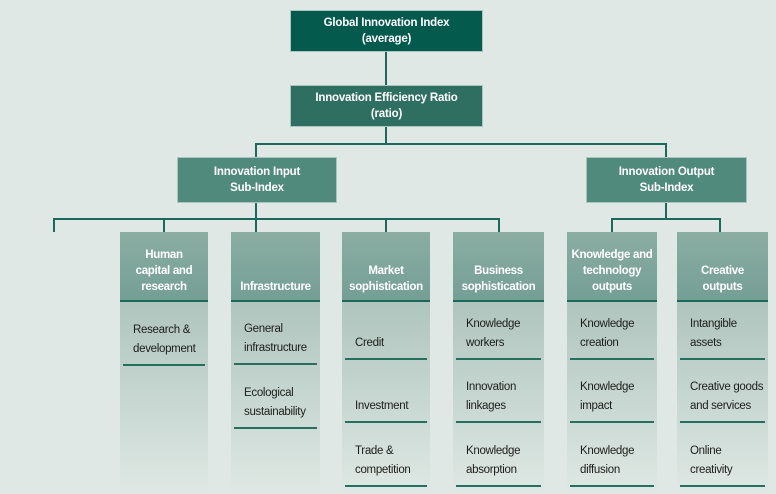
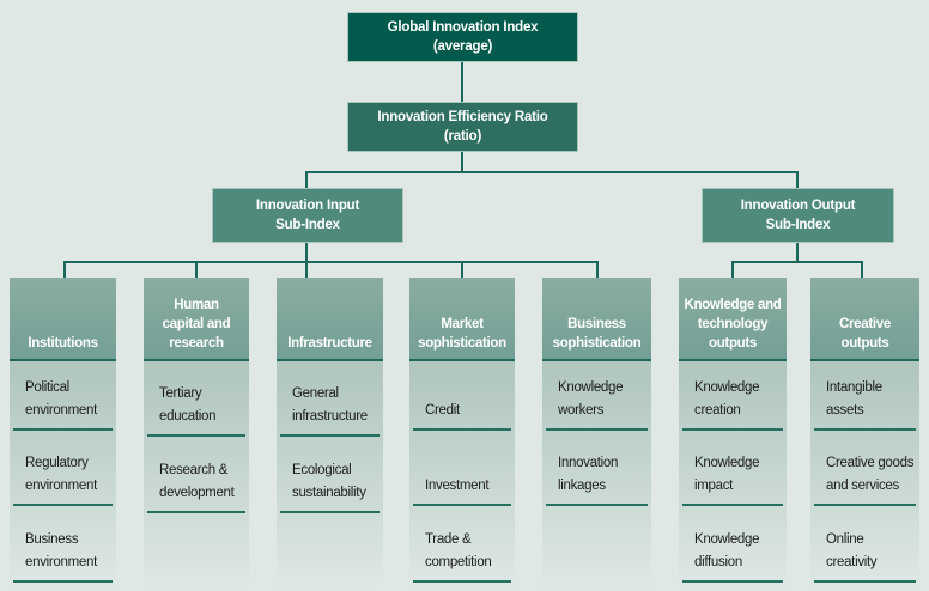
  Global Innovation Index
  (average)
  Innovation Efficiency Ratio
  (ratio)
  Innovation Input
  Sub-Index
  Innovation Output
  Sub-Index
+ Institutions
+ Political environment
+ Regulatory environment
+ Business environment
  Human
  capital and
  research
+ Tertiary education
  Research & development
  Infrastructure
  General infrastructure
  Ecological sustainability
  Market
  sophistication
  Credit
  Investment
  Trade & competition
  Business
  sophistication
  Knowledge workers
  Innovation linkages
- Knowledge absorption
  Knowledge and
  technology
  outputs
  Knowledge creation
  Knowledge impact
  Knowledge diffusion
  Creative
  outputs
  Intangible assets
  Creative goods and services
  Online creativity
